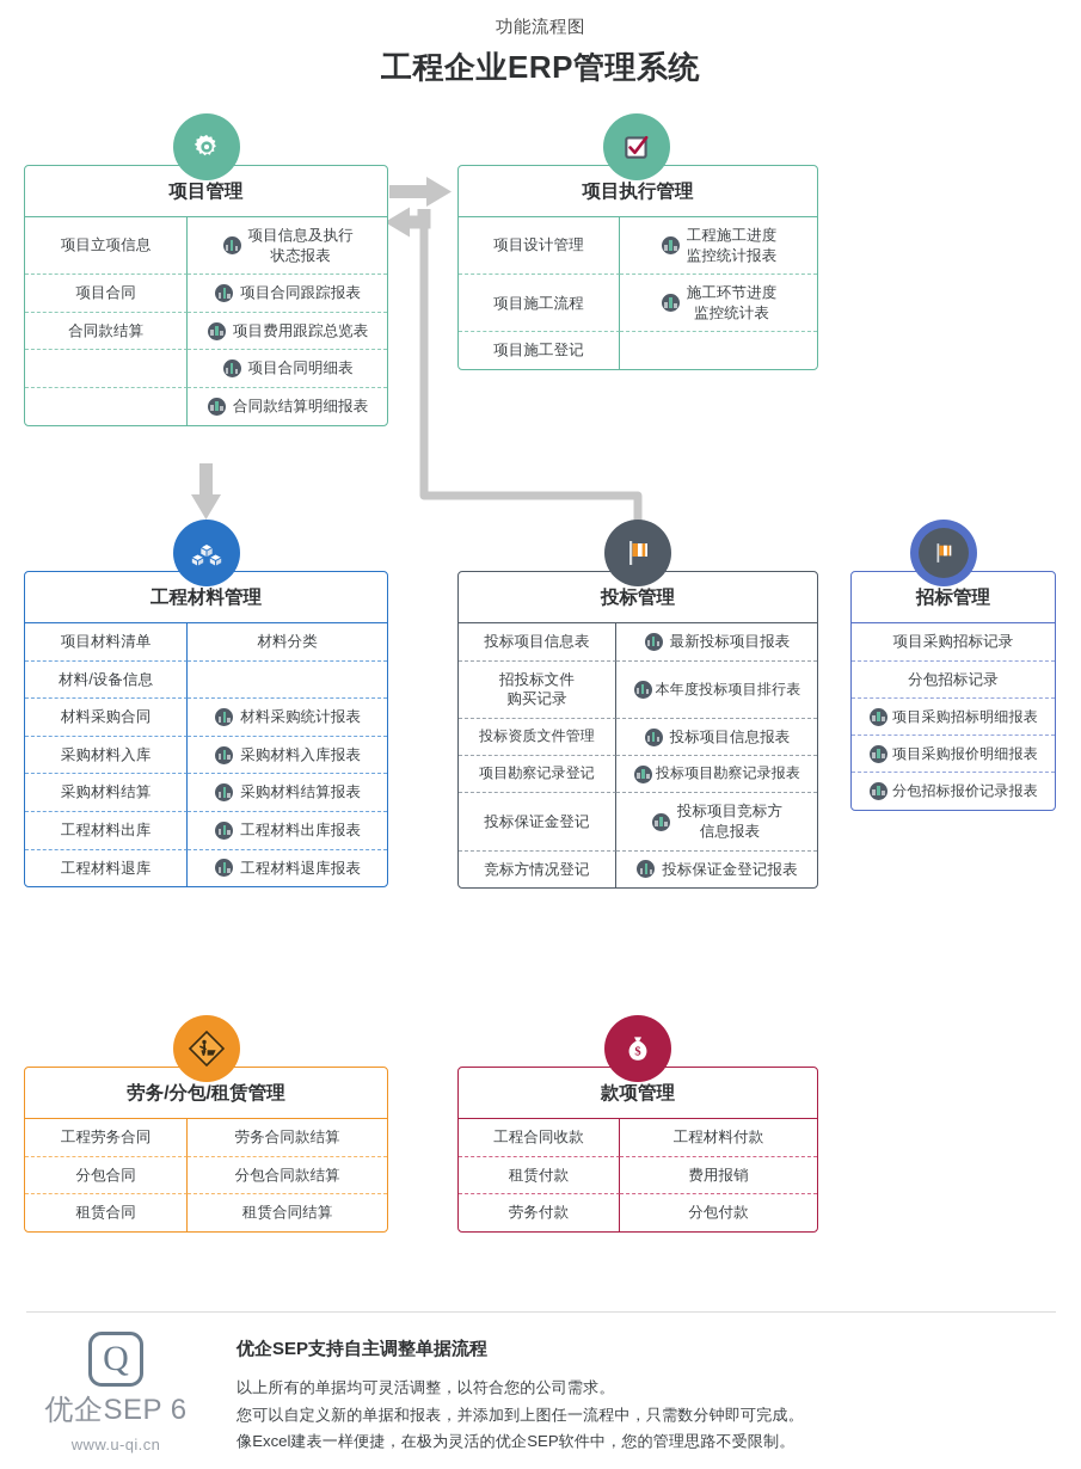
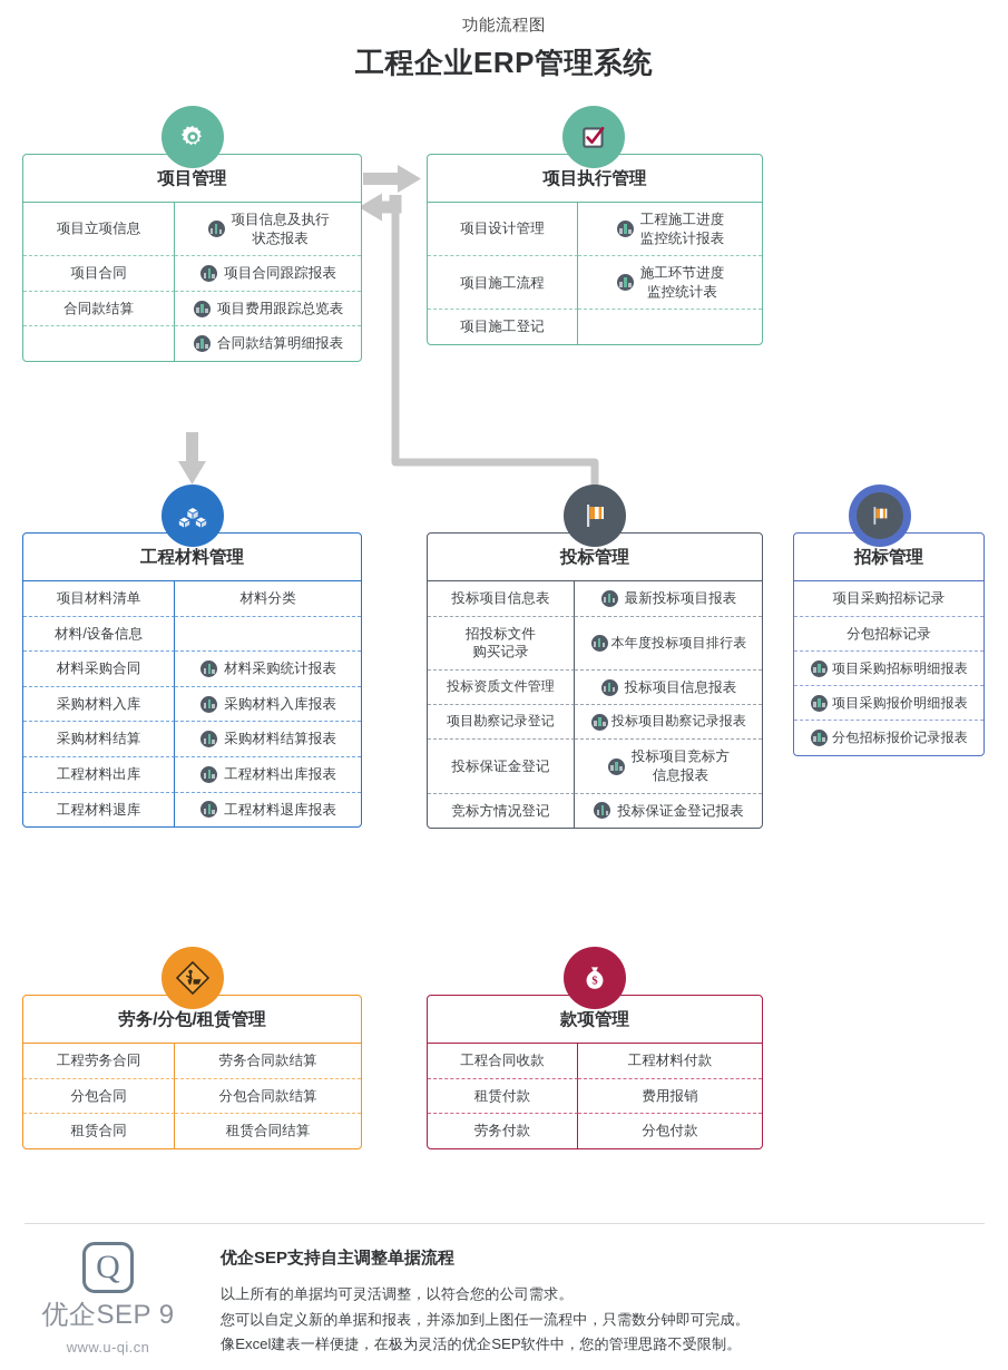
  功能流程图
  工程企业ERP管理系统
  $
  项目管理
  项目立项信息	项目信息及执行 状态报表
  项目合同	项目合同跟踪报表
  合同款结算	项目费用跟踪总览表
- 	项目合同明细表
  	合同款结算明细报表
  项目执行管理
  项目设计管理	工程施工进度 监控统计报表
  项目施工流程	施工环节进度 监控统计表
  项目施工登记
  工程材料管理
  项目材料清单	材料分类
  材料/设备信息
  材料采购合同	材料采购统计报表
  采购材料入库	采购材料入库报表
  采购材料结算	采购材料结算报表
  工程材料出库	工程材料出库报表
  工程材料退库	工程材料退库报表
  投标管理
  投标项目信息表	最新投标项目报表
  招投标文件 购买记录	本年度投标项目排行表
  投标资质文件管理	投标项目信息报表
  项目勘察记录登记	投标项目勘察记录报表
  投标保证金登记	投标项目竞标方 信息报表
  竞标方情况登记	投标保证金登记报表
  招标管理
  项目采购招标记录
  分包招标记录
  项目采购招标明细报表
  项目采购报价明细报表
  分包招标报价记录报表
  劳务/分包/租赁管理
  工程劳务合同	劳务合同款结算
  分包合同	分包合同款结算
  租赁合同	租赁合同结算
  款项管理
  工程合同收款	工程材料付款
  租赁付款	费用报销
  劳务付款	分包付款
  Q
- 优企SEP 6
+ 优企SEP 9
  www.u-qi.cn
  优企SEP支持自主调整单据流程
  以上所有的单据均可灵活调整，以符合您的公司需求。
  您可以自定义新的单据和报表，并添加到上图任一流程中，只需数分钟即可完成。
  像Excel建表一样便捷，在极为灵活的优企SEP软件中，您的管理思路不受限制。
